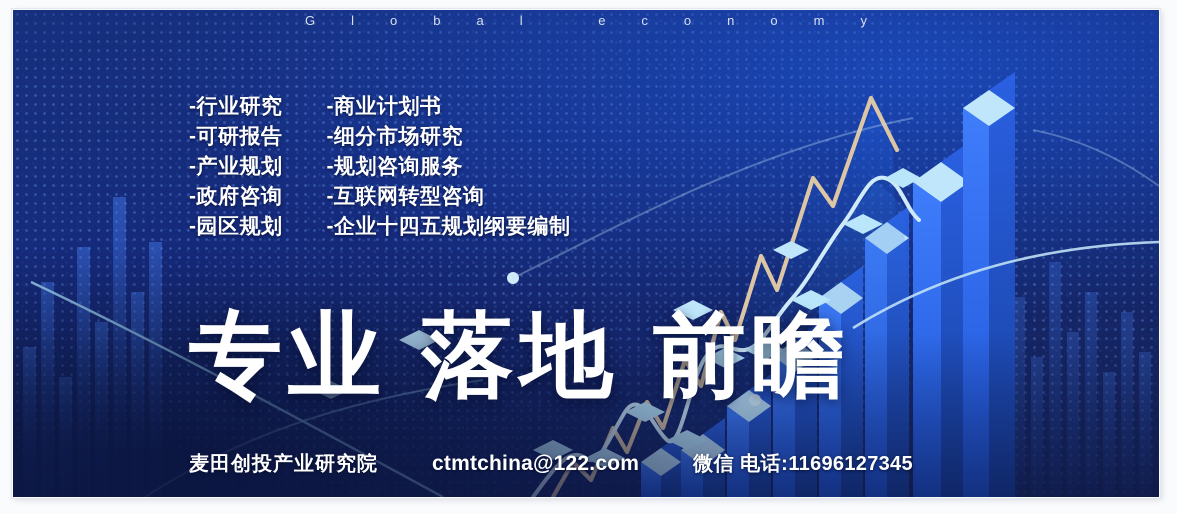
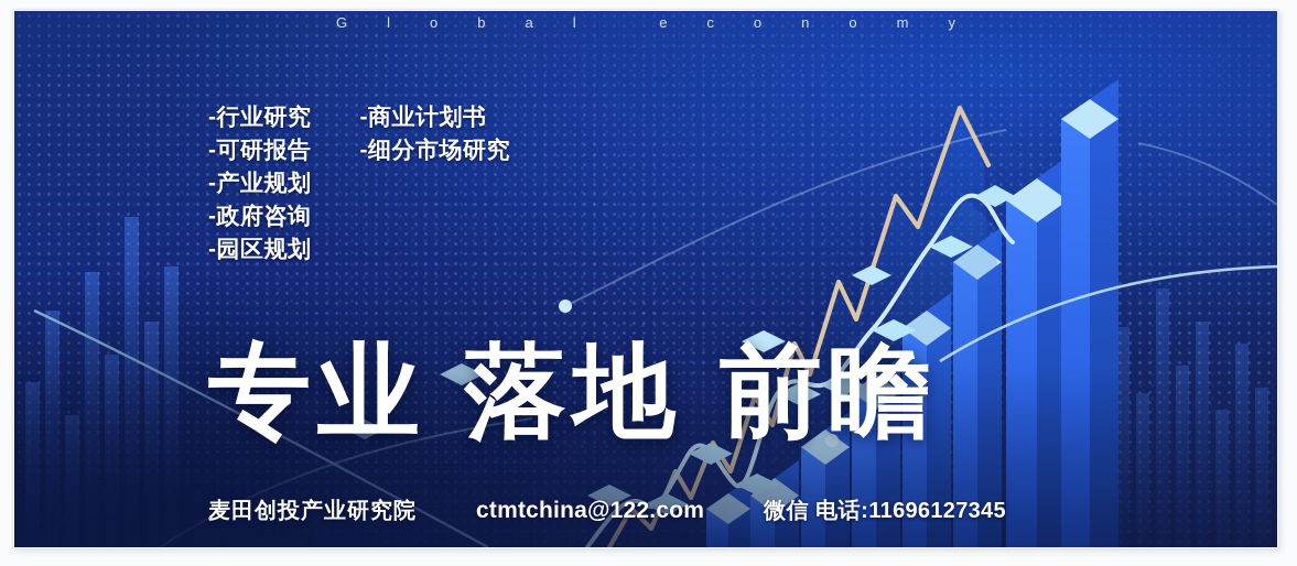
  Global economy
  -行业研究
  -可研报告
  -产业规划
  -政府咨询
  -园区规划
  -商业计划书
  -细分市场研究
- -规划咨询服务
- -互联网转型咨询
- -企业十四五规划纲要编制
  专业 落地 前瞻
  麦田创投产业研究院
  ctmtchina@122.com
  微信 电话:
  11696127345
